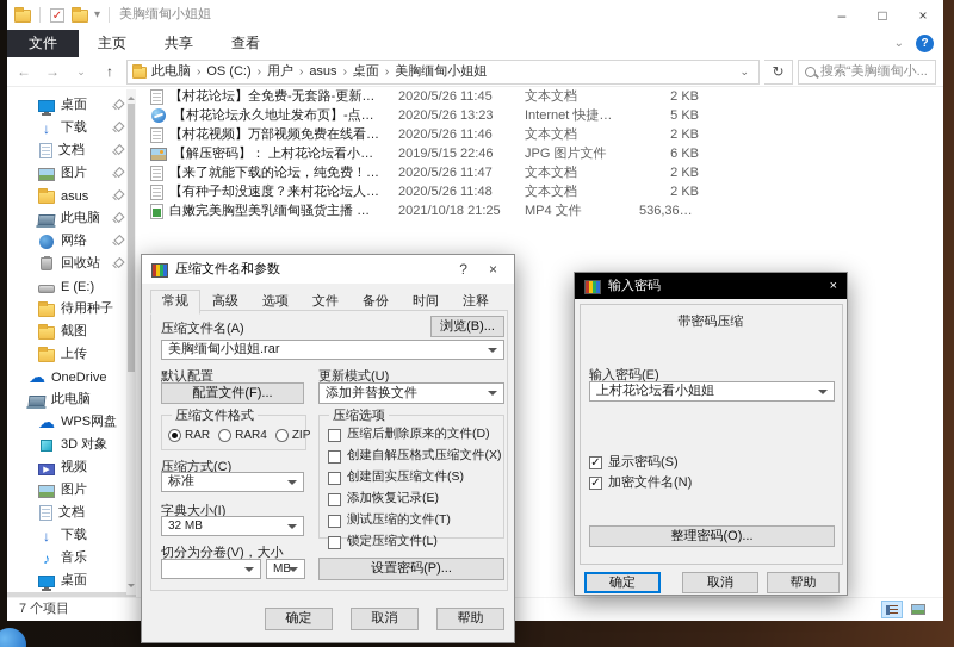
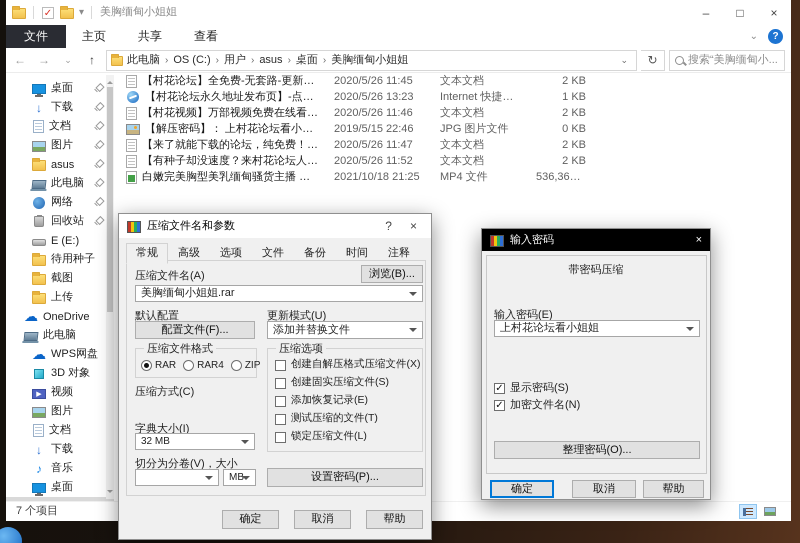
  ✓
  ▾
  美胸缅甸小姐姐
  –
  □
  ×
  文件
  主页
  共享
  查看
  ⌄
  ?
  ←
  →
  ⌄
  ↑
  此电脑
  ›
  OS (C:)
  ›
  用户
  ›
  asus
  ›
  桌面
  ›
  美胸缅甸小姐姐
  ⌄
  ↻
  搜索“美胸缅甸小...
  桌面
  ↓
  下载
  文档
  图片
  asus
  此电脑
  网络
  回收站
  E (E:)
  待用种子
  截图
  上传
  ☁
  OneDrive
  此电脑
  ☁
  WPS网盘
  3D 对象
  视频
  图片
  文档
  ↓
  下载
  ♪
  音乐
  桌面
  【村花论坛】全免费-无套路-更新快.
  2020/5/26 11:45
  文本文档
  2 KB
  【村花论坛永久地址发布页】-点此
  2020/5/26 13:23
  Internet 快捷方式
- 5 KB
+ 1 KB
  【村花视频】万部视频免费在线看.tx
  2020/5/26 11:46
  文本文档
  2 KB
  【解压密码】： 上村花论坛看小姐
  2019/5/15 22:46
  JPG 图片文件
- 6 KB
+ 0 KB
  【来了就能下载的论坛，纯免费！】
  2020/5/26 11:47
  文本文档
  2 KB
  【有种子却没速度？来村花论坛人工
- 2020/5/26 11:48
+ 2020/5/26 11:52
  文本文档
  2 KB
  白嫩完美胸型美乳缅甸骚货主播 直播
  2021/10/18 21:25
  MP4 文件
  536,366 KB
  7 个项目
  压缩文件名和参数
  ?
  ×
  常规
  高级
  选项
  文件
  备份
  时间
  注释
  压缩文件名(A)
  浏览(B)...
  美胸缅甸小姐姐.rar
  默认配置
  更新模式(U)
  配置文件(F)...
  添加并替换文件
  压缩文件格式
  RAR
  RAR4
  ZIP
  压缩选项
- 压缩后删除原来的文件(D)
  创建自解压格式压缩文件(X)
  创建固实压缩文件(S)
  添加恢复记录(E)
  测试压缩的文件(T)
  锁定压缩文件(L)
  压缩方式(C)
- 标准
  字典大小(I)
  32 MB
  切分为分卷(V)，大小
  MB
  设置密码(P)...
  确定
  取消
  帮助
  输入密码
  ×
  带密码压缩
  输入密码(E)
  上村花论坛看小姐姐
  ✓
  显示密码(S)
  ✓
  加密文件名(N)
  整理密码(O)...
  确定
  取消
  帮助
